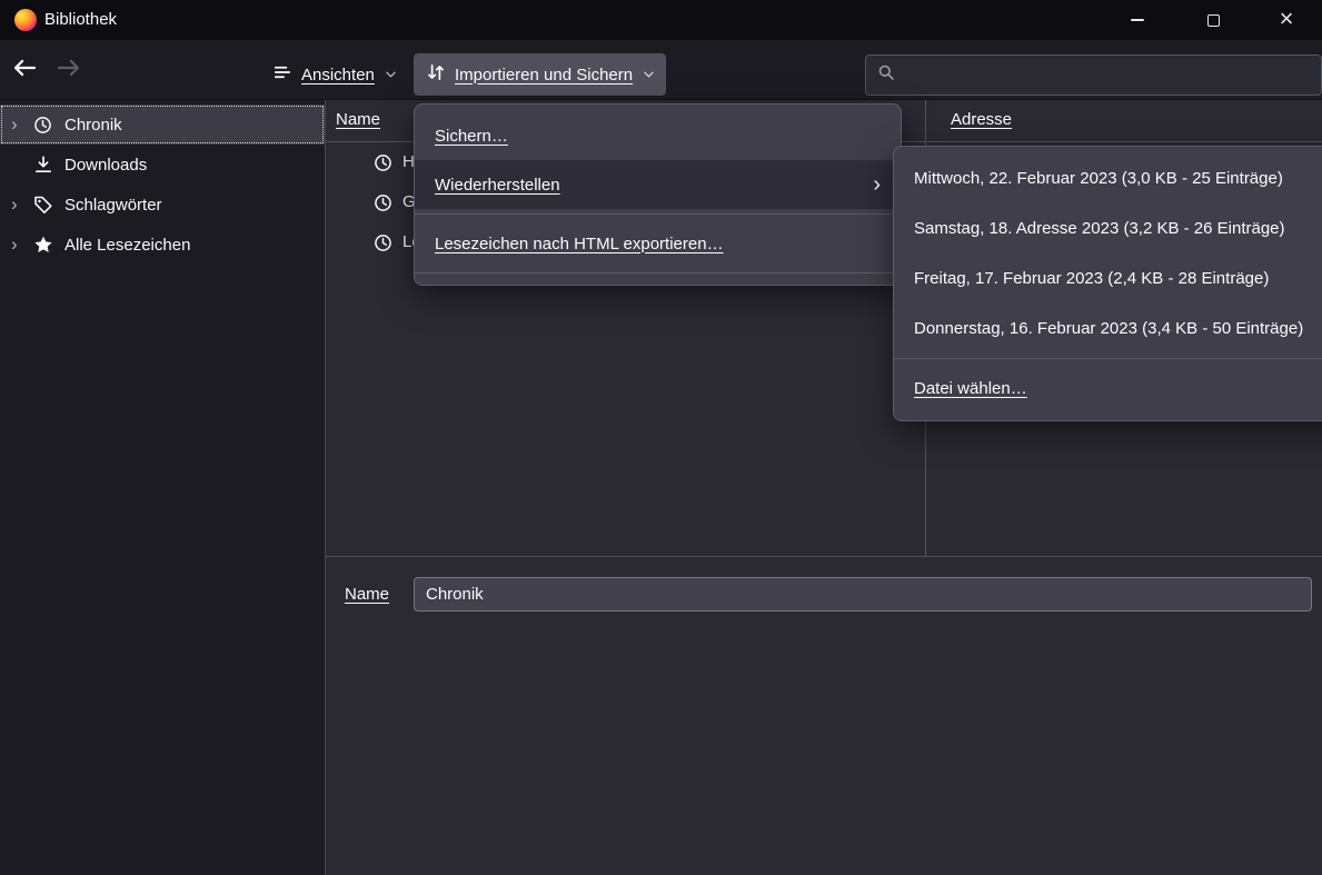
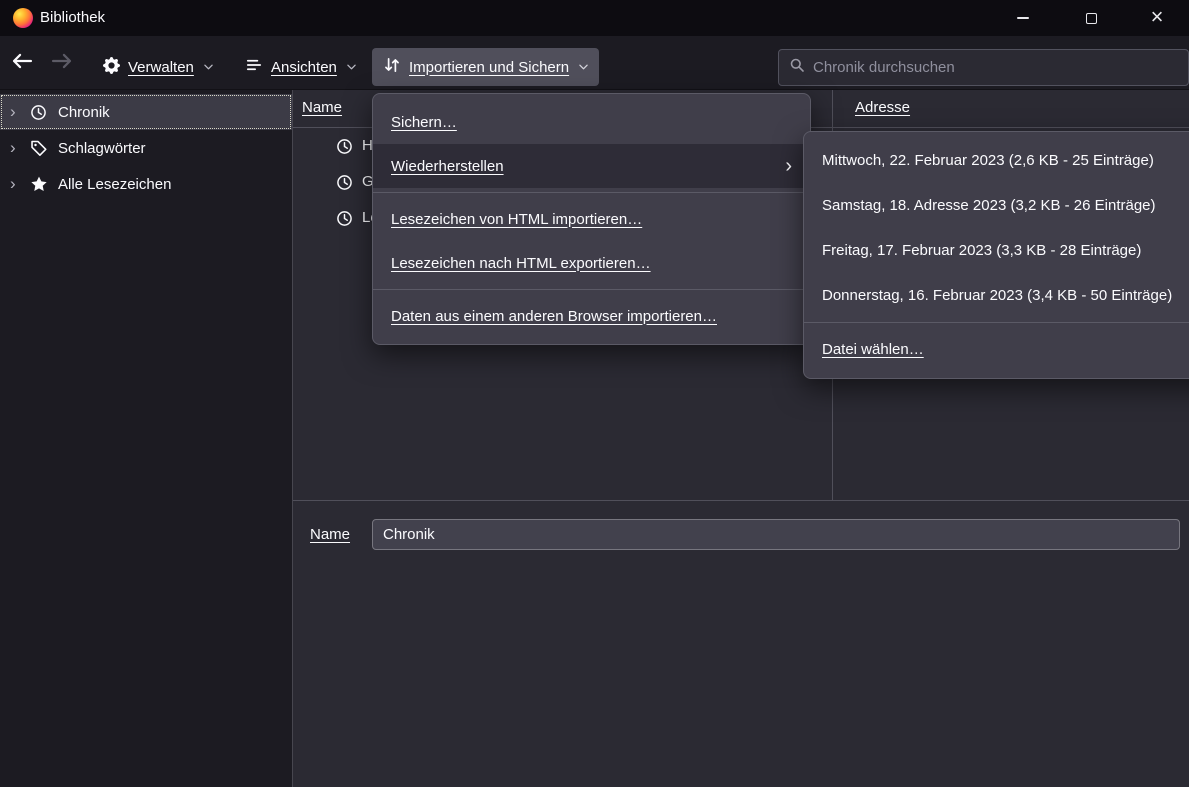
  Bibliothek
  ×
+ Verwalten
  Ansichten
  Importieren und Sichern
+ Chronik durchsuchen
  ›
  Chronik
- Downloads
  ›
  Schlagwörter
  ›
  Alle Lesezeichen
  Name
  Adresse
  H
  G
  Name
  Chronik
  Sichern…
  Wiederherstellen
  ›
+ Lesezeichen von HTML importieren…
  Lesezeichen nach HTML exportieren…
+ Daten aus einem anderen Browser importieren…
- Mittwoch, 22. Februar 2023 (3,0 KB - 25 Einträge)
+ Mittwoch, 22. Februar 2023 (2,6 KB - 25 Einträge)
  Samstag, 18. Adresse 2023 (3,2 KB - 26 Einträge)
- Freitag, 17. Februar 2023 (2,4 KB - 28 Einträge)
+ Freitag, 17. Februar 2023 (3,3 KB - 28 Einträge)
  Donnerstag, 16. Februar 2023 (3,4 KB - 50 Einträge)
  Datei wählen…
